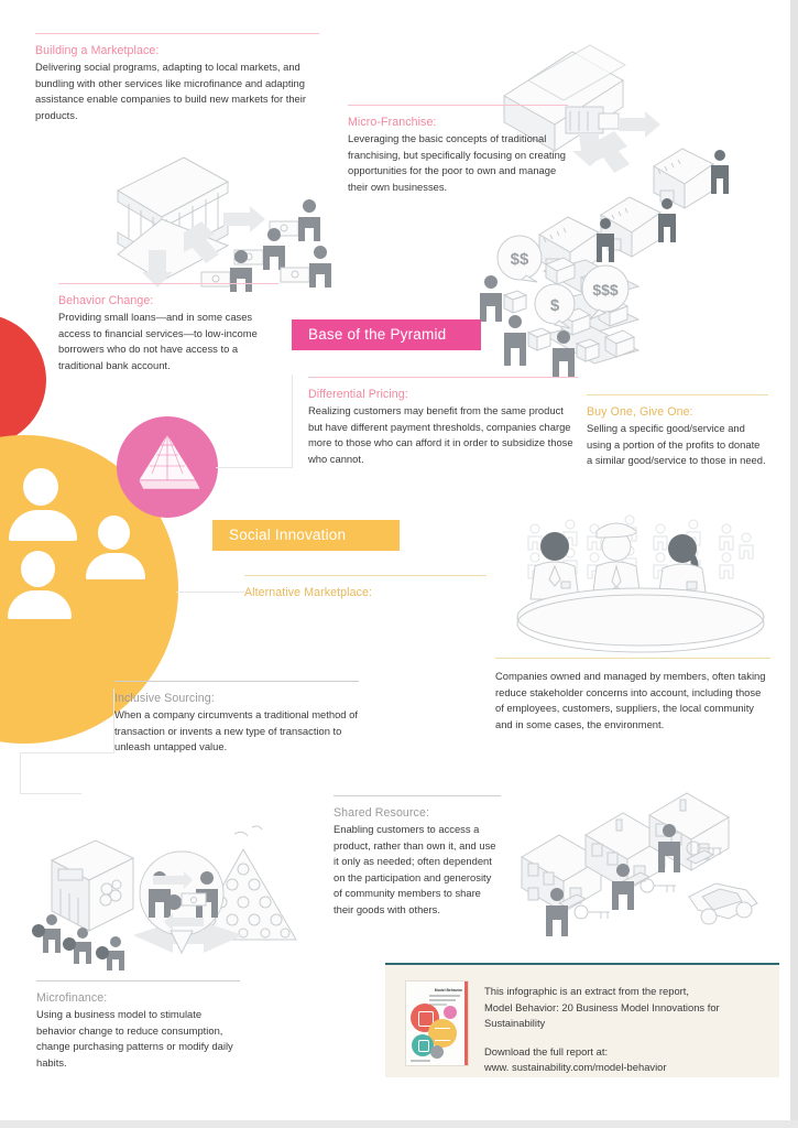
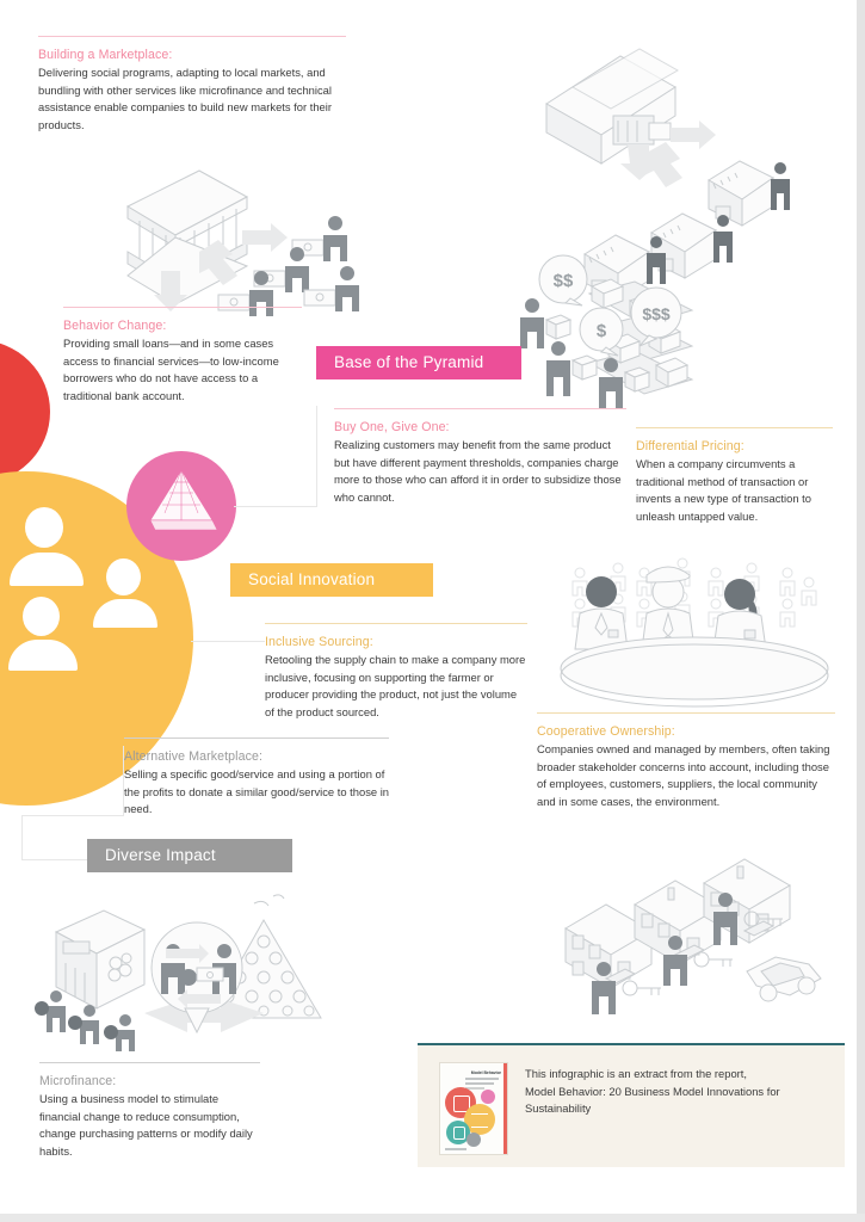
  $$
  $
  $$$
  Base of the Pyramid
  Social Innovation
+ Diverse Impact
  Building a Marketplace:
- Delivering social programs, adapting to local markets, and bundling with other services like microfinance and adapting assistance enable companies to build new markets for their products.
+ Delivering social programs, adapting to local markets, and bundling with other services like microfinance and technical assistance enable companies to build new markets for their products.
- Micro-Franchise:
- Leveraging the basic concepts of traditional franchising, but specifically focusing on creating opportunities for the poor to own and manage their own businesses.
  Behavior Change:
  Providing small loans—and in some cases access to financial services—to low-income borrowers who do not have access to a traditional bank account.
- Differential Pricing:
+ Buy One, Give One:
  Realizing customers may benefit from the same product but have different payment thresholds, companies charge more to those who can afford it in order to subsidize those who cannot.
- Buy One, Give One:
+ Differential Pricing:
- Selling a specific good/service and using a portion of the profits to donate a similar good/service to those in need.
+ When a company circumvents a traditional method of transaction or invents a new type of transaction to unleash untapped value.
- Alternative Marketplace:
+ Inclusive Sourcing:
+ Retooling the supply chain to make a company more inclusive, focusing on supporting the farmer or producer providing the product, not just the volume of the product sourced.
+ Cooperative Ownership:
- Companies owned and managed by members, often taking reduce stakeholder concerns into account, including those of employees, customers, suppliers, the local community and in some cases, the environment.
+ Companies owned and managed by members, often taking broader stakeholder concerns into account, including those of employees, customers, suppliers, the local community and in some cases, the environment.
- Inclusive Sourcing:
+ Alternative Marketplace:
- When a company circumvents a traditional method of transaction or invents a new type of transaction to unleash untapped value.
+ Selling a specific good/service and using a portion of the profits to donate a similar good/service to those in need.
- Shared Resource:
- Enabling customers to access a product, rather than own it, and use it only as needed; often dependent on the participation and generosity of community members to share their goods with others.
  Microfinance:
- Using a business model to stimulate behavior change to reduce consumption, change purchasing patterns or modify daily habits.
+ Using a business model to stimulate financial change to reduce consumption, change purchasing patterns or modify daily habits.
  This infographic is an extract from the report,
  Model Behavior: 20 Business Model Innovations for
  Sustainability
- Download the full report at:
- www. sustainability.com/model-behavior
